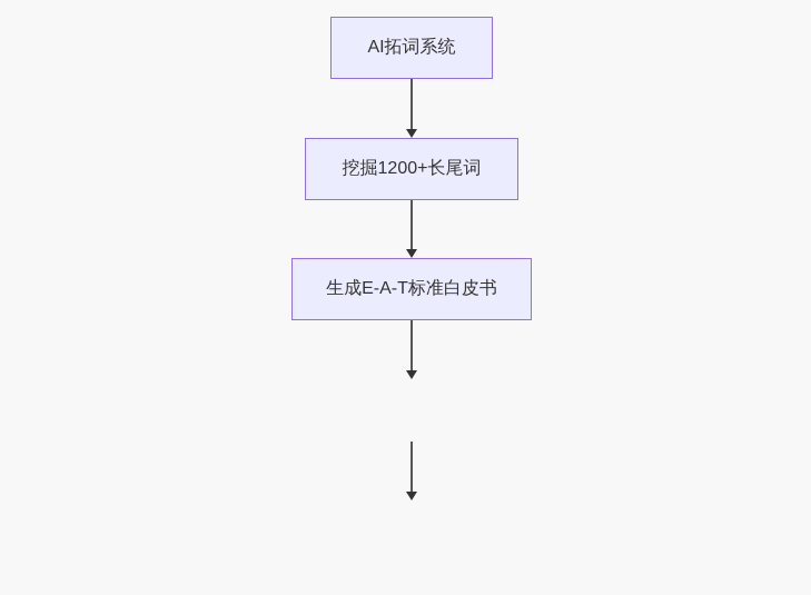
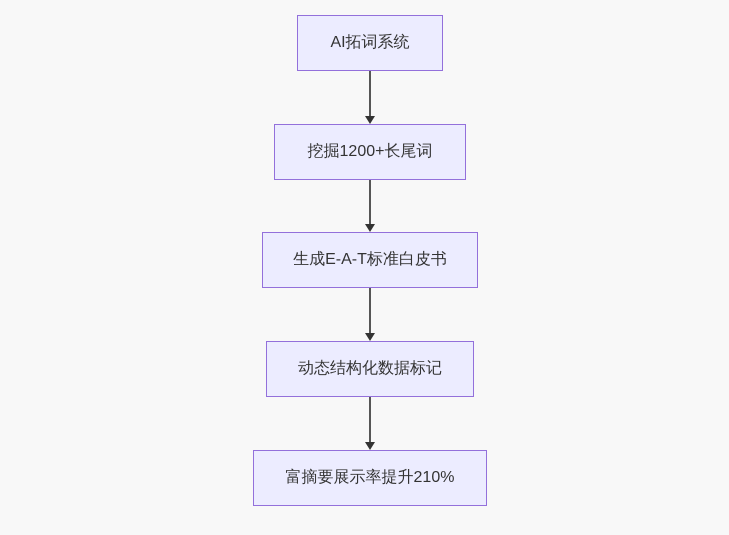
  AI拓词系统
  挖掘1200+长尾词
  生成E-A-T标准白皮书
+ 动态结构化数据标记
+ 富摘要展示率提升210%
